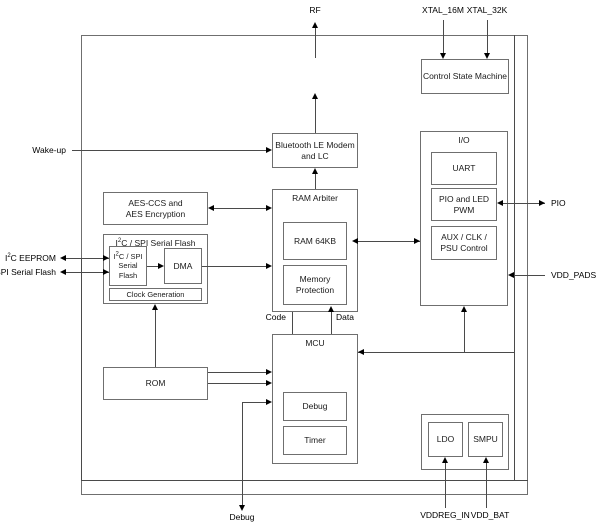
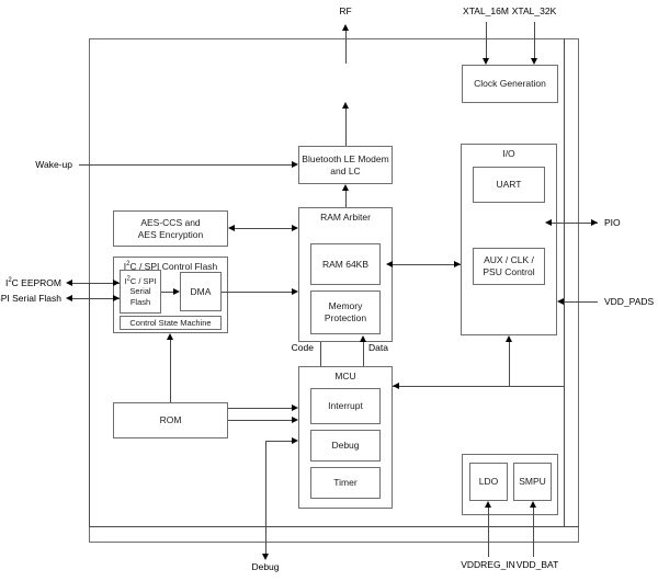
  RF
  XTAL_16M
  XTAL_32K
- Control State Machine
+ Clock Generation
  Bluetooth LE Modem
  and LC
  Wake-up
  AES-CCS and
  AES Encryption
- I C / SPI Serial Flash
+ I C / SPI Control Flash
  I C / SPI
  Serial
  Flash
  DMA
- Clock Generation
+ Control State Machine
  I C EEPROM
  PI Serial Flash
  RAM Arbiter
  RAM 64KB
  Memory
  Protection
  Code
  Data
  I/O
  UART
- PIO and LED
- PWM
  AUX / CLK /
  PSU Control
  PIO
  VDD_PADS
  MCU
+ Interrupt
  Debug
  Timer
  ROM
  Debug
  LDO
  SMPU
  VDDREG_IN
  VDD_BAT
